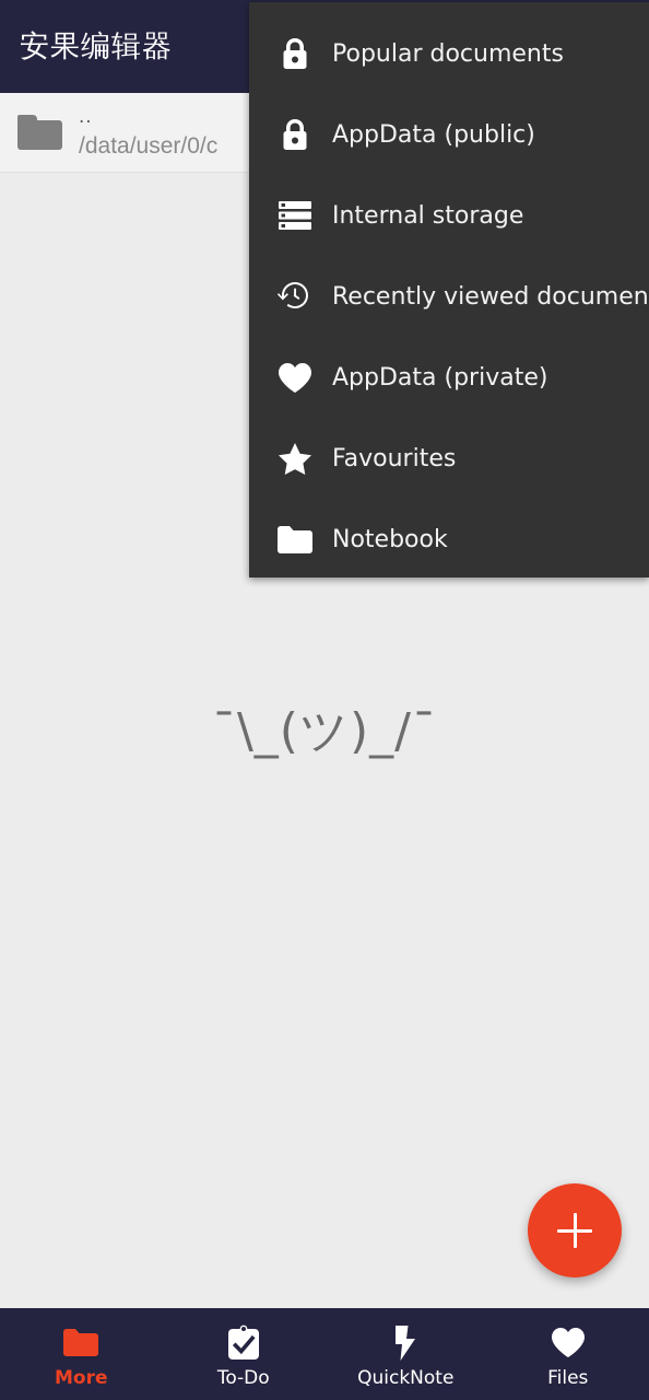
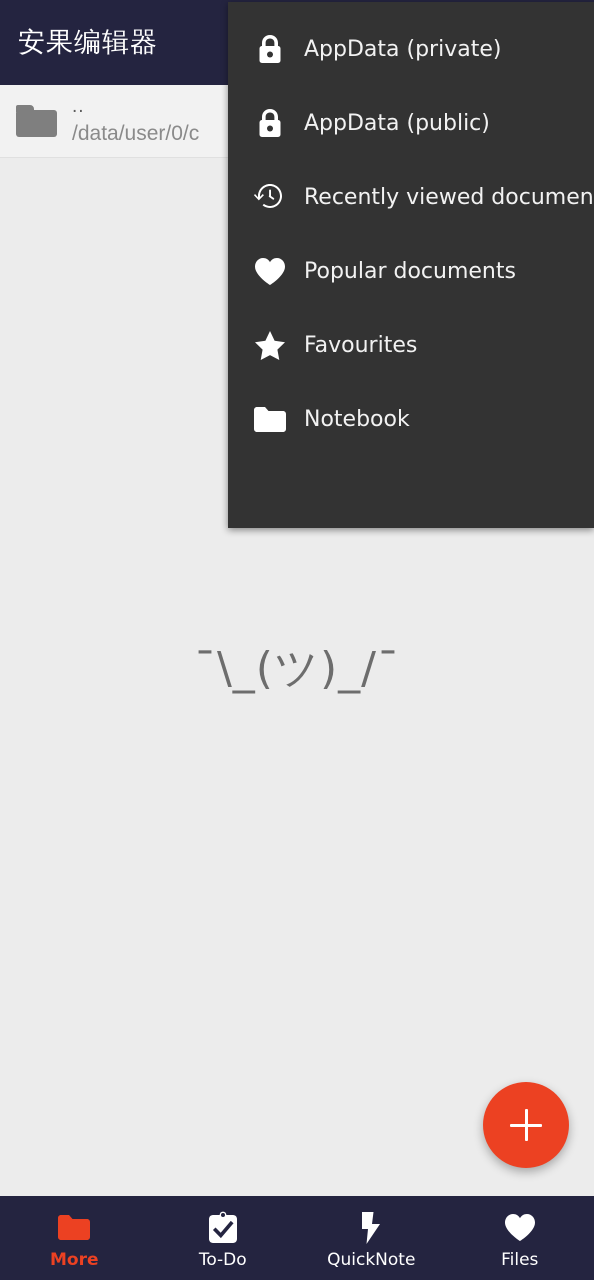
  安果编辑器
  ..
  /data/user/0/c
  ¯\_(ツ)_/¯
- Popular documents
+ AppData (private)
  AppData (public)
- Internal storage
  Recently viewed documen
- AppData (private)
+ Popular documents
  Favourites
  Notebook
  More
  To-Do
  QuickNote
  Files
